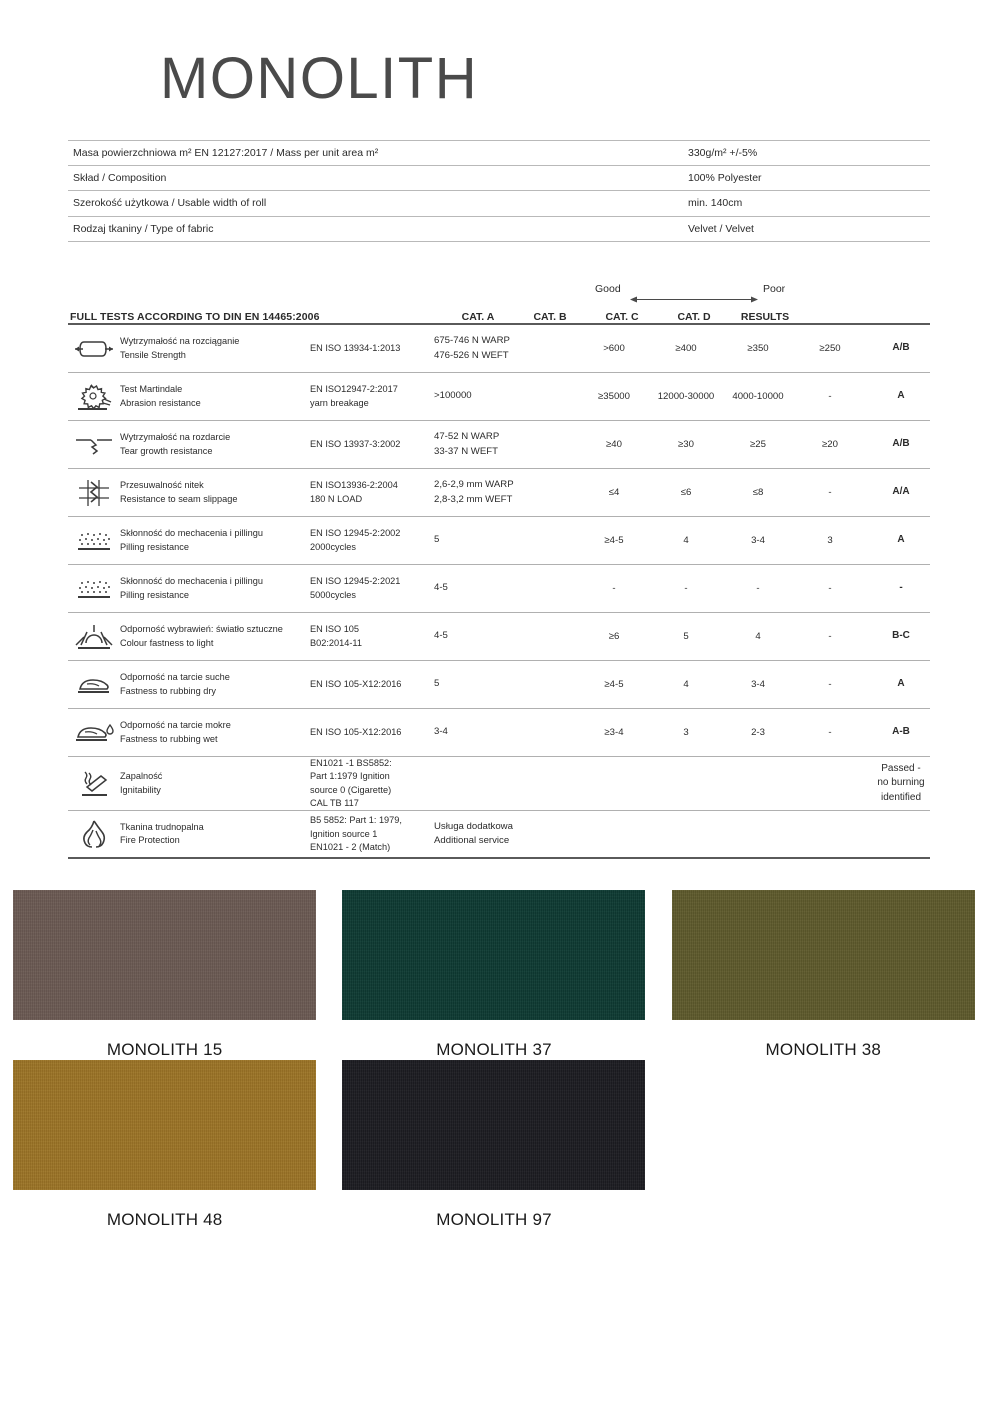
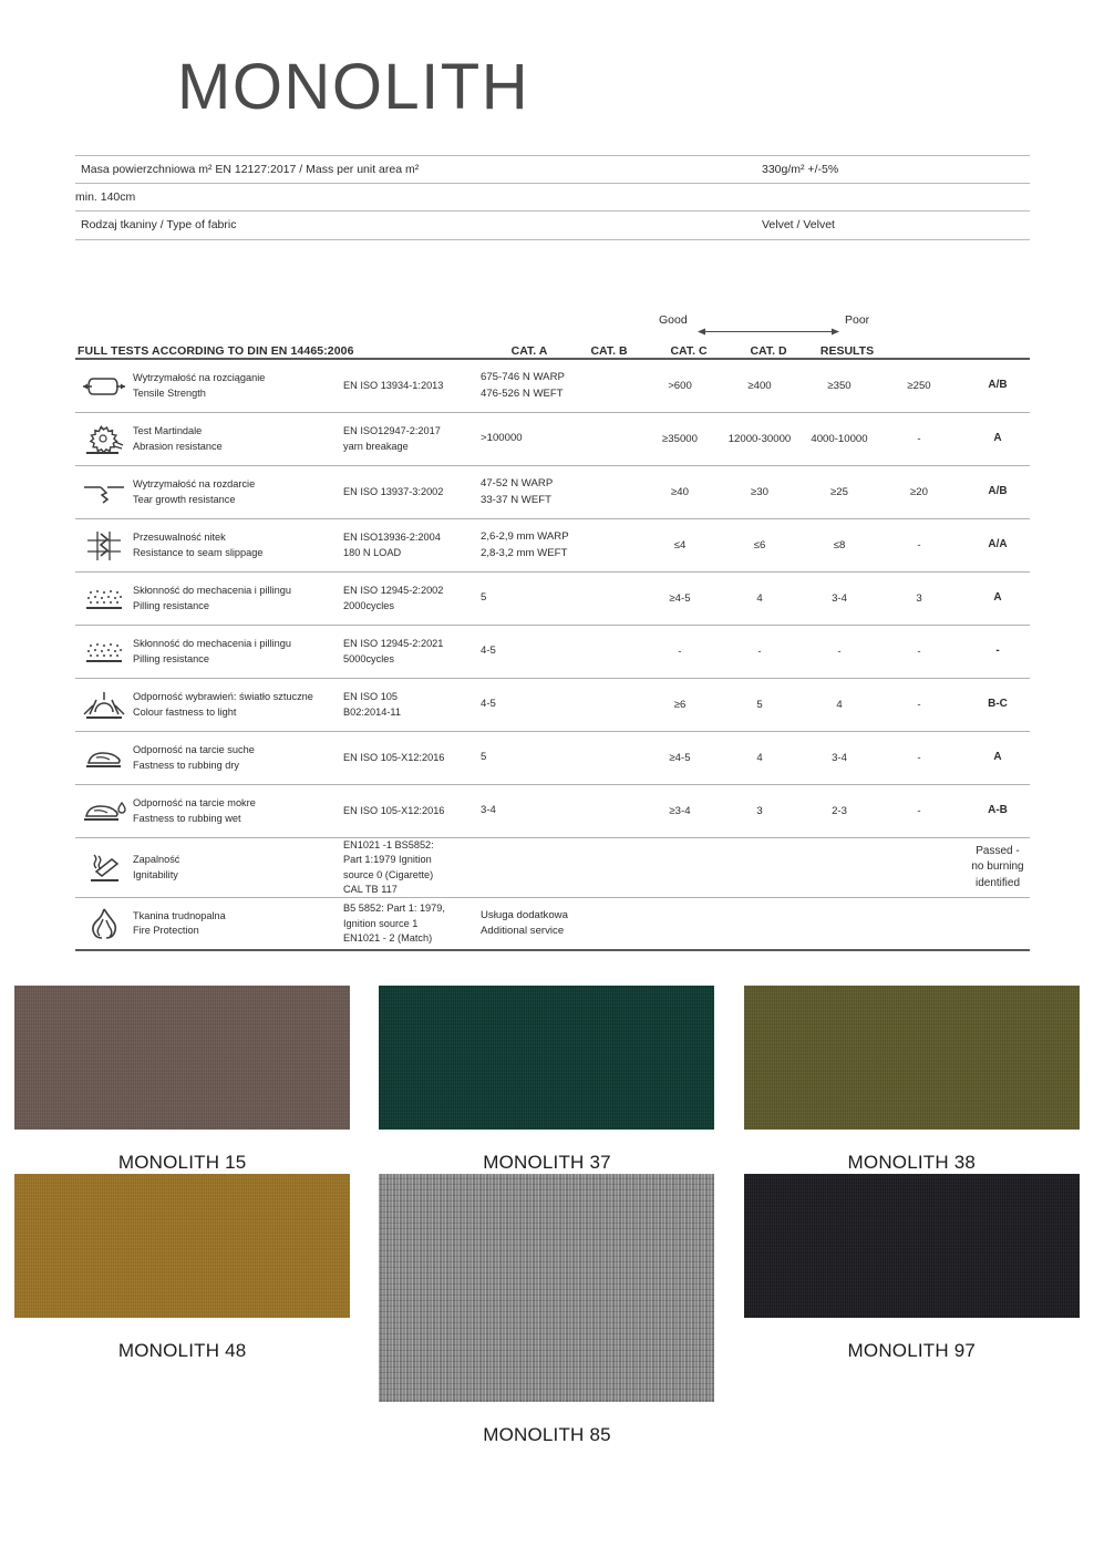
  MONOLITH
  Masa powierzchniowa m² EN 12127:2017 / Mass per unit area m²
  330g/m² +/-5%
- Skład / Composition
- 100% Polyester
- Szerokość użytkowa / Usable width of roll
  min. 140cm
  Rodzaj tkaniny / Type of fabric
  Velvet / Velvet
  Good
  Poor
  FULL TESTS ACCORDING TO DIN EN 14465:2006
  CAT. A
  CAT. B
  CAT. C
  CAT. D
  RESULTS
  Wytrzymałość na rozciąganie
  Tensile Strength
  EN ISO 13934-1:2013
  675-746 N WARP
  476-526 N WEFT
  >600
  ≥400
  ≥350
  ≥250
  A/B
  Test Martindale
  Abrasion resistance
  EN ISO12947-2:2017
  yarn breakage
  >100000
  ≥35000
  12000-30000
  4000-10000
  -
  A
  Wytrzymałość na rozdarcie
  Tear growth resistance
  EN ISO 13937-3:2002
  47-52 N WARP
  33-37 N WEFT
  ≥40
  ≥30
  ≥25
  ≥20
  A/B
  Przesuwalność nitek
  Resistance to seam slippage
  EN ISO13936-2:2004
  180 N LOAD
  2,6-2,9 mm WARP
  2,8-3,2 mm WEFT
  ≤4
  ≤6
  ≤8
  -
  A/A
  Skłonność do mechacenia i pillingu
  Pilling resistance
  EN ISO 12945-2:2002
  2000cycles
  5
  ≥4-5
  4
  3-4
  3
  A
  Skłonność do mechacenia i pillingu
  Pilling resistance
  EN ISO 12945-2:2021
  5000cycles
  4-5
  -
  -
  -
  -
  -
  Odporność wybrawień: światło sztuczne
  Colour fastness to light
  EN ISO 105
  B02:2014-11
  4-5
  ≥6
  5
  4
  -
  B-C
  Odporność na tarcie suche
  Fastness to rubbing dry
  EN ISO 105-X12:2016
  5
  ≥4-5
  4
  3-4
  -
  A
  Odporność na tarcie mokre
  Fastness to rubbing wet
  EN ISO 105-X12:2016
  3-4
  ≥3-4
  3
  2-3
  -
  A-B
  Zapalność
  Ignitability
  EN1021 -1 BS5852:
  Part 1:1979 Ignition
  source 0 (Cigarette)
  CAL TB 117
  Passed -
  no burning
  identified
  Tkanina trudnopalna
  Fire Protection
  B5 5852: Part 1: 1979,
  Ignition source 1
  EN1021 - 2 (Match)
  Usługa dodatkowa
  Additional service
  MONOLITH 15
  MONOLITH 37
  MONOLITH 38
  MONOLITH 48
+ MONOLITH 85
  MONOLITH 97
